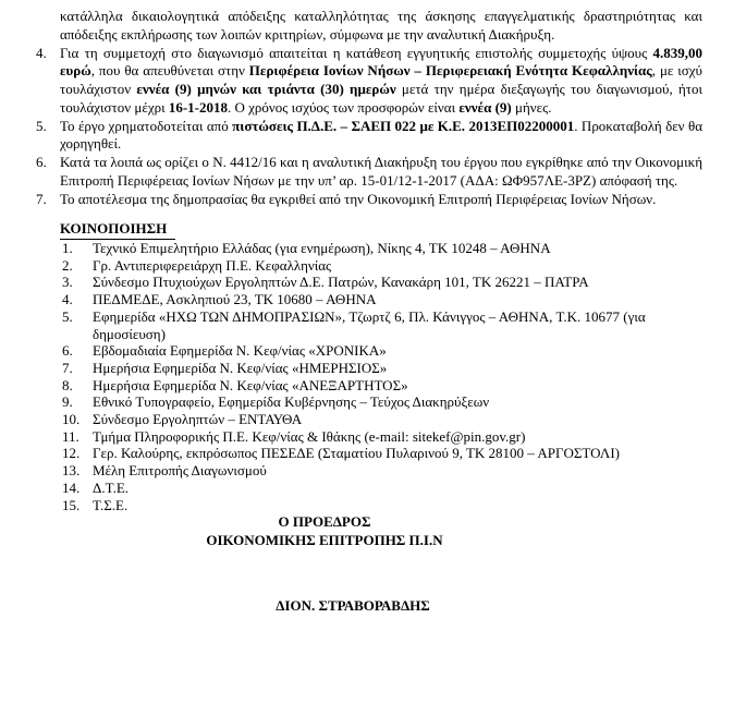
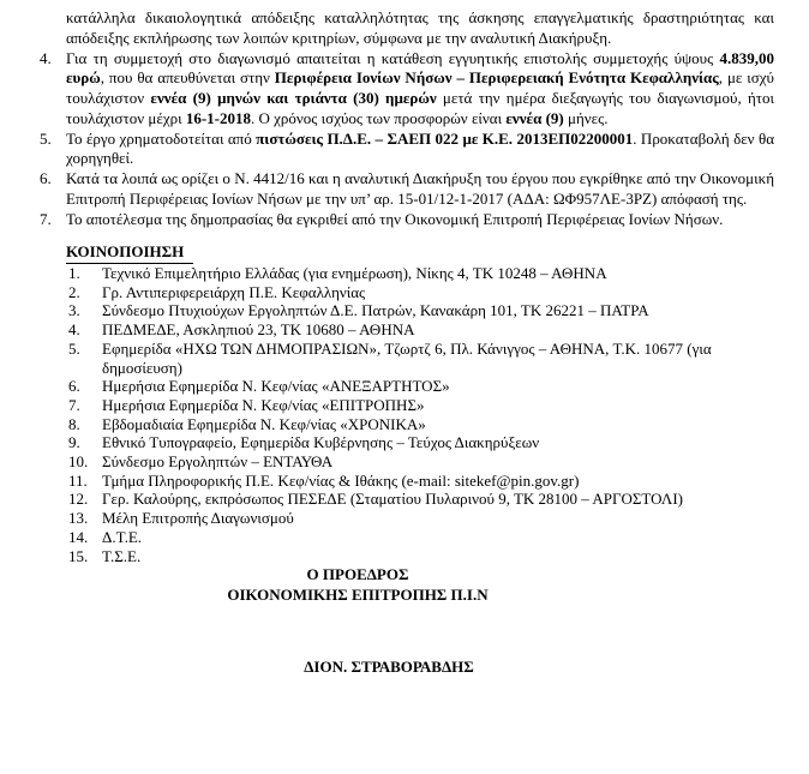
  κατάλληλα δικαιολογητικά απόδειξης καταλληλότητας της άσκησης επαγγελματικής δραστηριότητας και απόδειξης εκπλήρωσης των λοιπών κριτηρίων, σύμφωνα με την αναλυτική Διακήρυξη.
  4.
  Για τη συμμετοχή στο διαγωνισμό απαιτείται η κατάθεση εγγυητικής επιστολής συμμετοχής ύψους 4.839,00 ευρώ, που θα απευθύνεται στην Περιφέρεια Ιονίων Νήσων – Περιφερειακή Ενότητα Κεφαλληνίας, με ισχύ τουλάχιστον εννέα (9) μηνών και τριάντα (30) ημερών μετά την ημέρα διεξαγωγής του διαγωνισμού, ήτοι τουλάχιστον μέχρι 16-1-2018. Ο χρόνος ισχύος των προσφορών είναι εννέα (9) μήνες.
  5.
  Το έργο χρηματοδοτείται από πιστώσεις Π.Δ.Ε. – ΣΑΕΠ 022 με Κ.Ε. 2013ΕΠ02200001. Προκαταβολή δεν θα χορηγηθεί.
  6.
  Κατά τα λοιπά ως ορίζει ο Ν. 4412/16 και η αναλυτική Διακήρυξη του έργου που εγκρίθηκε από την Οικονομική Επιτροπή Περιφέρειας Ιονίων Νήσων με την υπ’ αρ. 15-01/12-1-2017 (ΑΔΑ: ΩΦ957ΛΕ-3PZ) απόφασή της.
  7.
  Το αποτέλεσμα της δημοπρασίας θα εγκριθεί από την Οικονομική Επιτροπή Περιφέρειας Ιονίων Νήσων.
  ΚΟΙΝΟΠΟΙΗΣΗ
  1.
  Τεχνικό Επιμελητήριο Ελλάδας (για ενημέρωση), Νίκης 4, ΤΚ 10248 – ΑΘΗΝΑ
  2.
  Γρ. Αντιπεριφερειάρχη Π.Ε. Κεφαλληνίας
  3.
  Σύνδεσμο Πτυχιούχων Εργοληπτών Δ.Ε. Πατρών, Κανακάρη 101, ΤΚ 26221 – ΠΑΤΡΑ
  4.
  ΠΕΔΜΕΔΕ, Ασκληπιού 23, ΤΚ 10680 – ΑΘΗΝΑ
  5.
  Εφημερίδα «ΗΧΩ ΤΩΝ ΔΗΜΟΠΡΑΣΙΩΝ», Τζωρτζ 6, Πλ. Κάνιγγος – ΑΘΗΝΑ, Τ.Κ. 10677 (για δημοσίευση)
  6.
- Εβδομαδιαία Εφημερίδα Ν. Κεφ/νίας «ΧΡΟΝΙΚΑ»
+ Ημερήσια Εφημερίδα Ν. Κεφ/νίας «ΑΝΕΞΑΡΤΗΤΟΣ»
  7.
- Ημερήσια Εφημερίδα Ν. Κεφ/νίας «ΗΜΕΡΗΣΙΟΣ»
+ Ημερήσια Εφημερίδα Ν. Κεφ/νίας «ΕΠΙΤΡΟΠΗΣ»
  8.
- Ημερήσια Εφημερίδα Ν. Κεφ/νίας «ΑΝΕΞΑΡΤΗΤΟΣ»
+ Εβδομαδιαία Εφημερίδα Ν. Κεφ/νίας «ΧΡΟΝΙΚΑ»
  9.
  Εθνικό Τυπογραφείο, Εφημερίδα Κυβέρνησης – Τεύχος Διακηρύξεων
  10.
  Σύνδεσμο Εργοληπτών – ΕΝΤΑΥΘΑ
  11.
  Τμήμα Πληροφορικής Π.Ε. Κεφ/νίας & Ιθάκης (e-mail: sitekef@pin.gov.gr)
  12.
  Γερ. Καλούρης, εκπρόσωπος ΠΕΣΕΔΕ (Σταματίου Πυλαρινού 9, ΤΚ 28100 – ΑΡΓΟΣΤΟΛΙ)
  13.
  Μέλη Επιτροπής Διαγωνισμού
  14.
  Δ.Τ.Ε.
  15.
  Τ.Σ.Ε.
  Ο ΠΡΟΕΔΡΟΣ
  ΟΙΚΟΝΟΜΙΚΗΣ ΕΠΙΤΡΟΠΗΣ Π.Ι.Ν
  ΔΙΟΝ. ΣΤΡΑΒΟΡΑΒΔΗΣ
